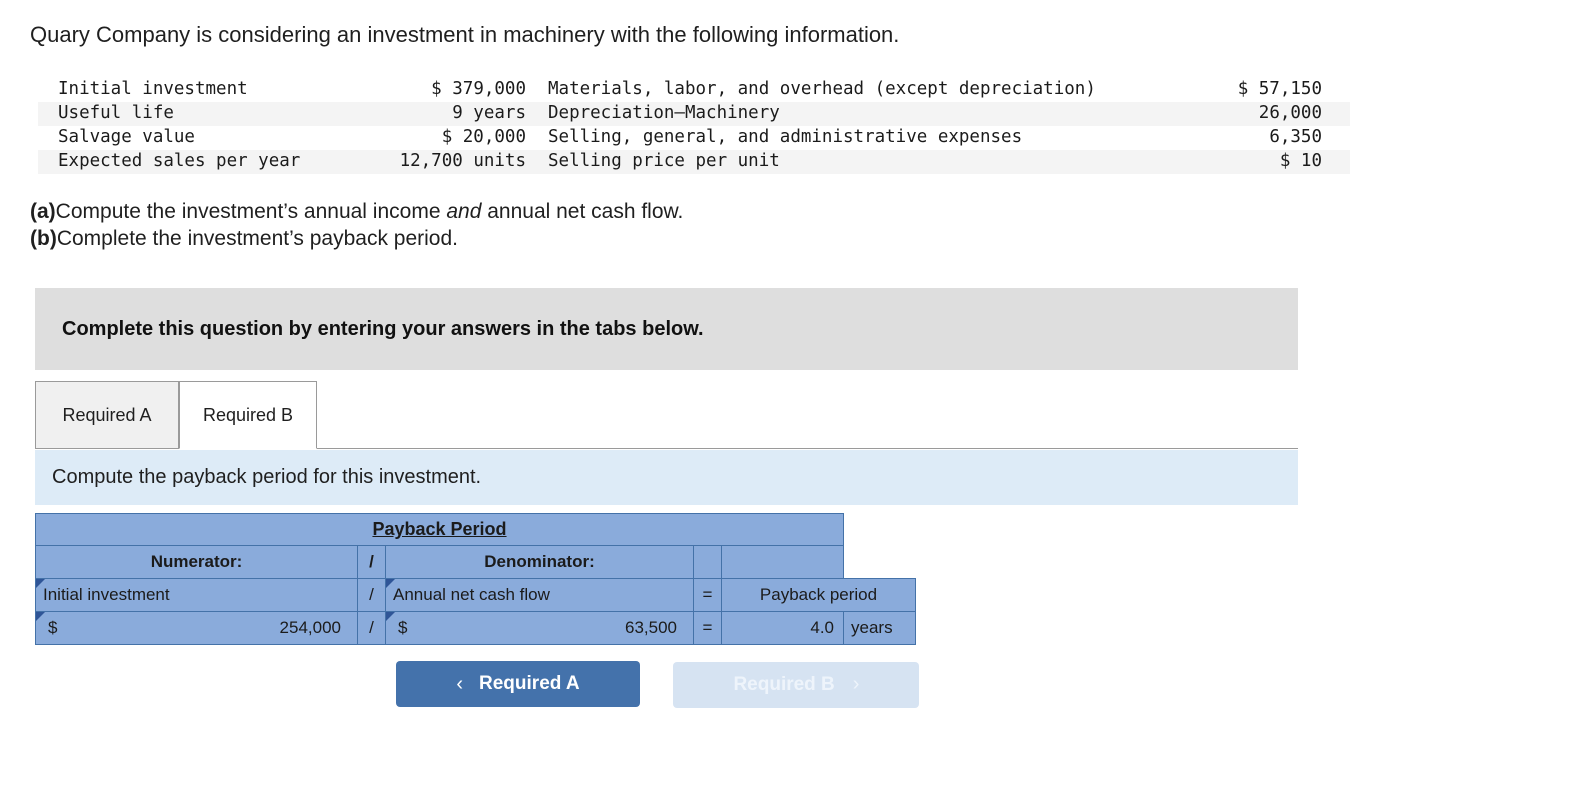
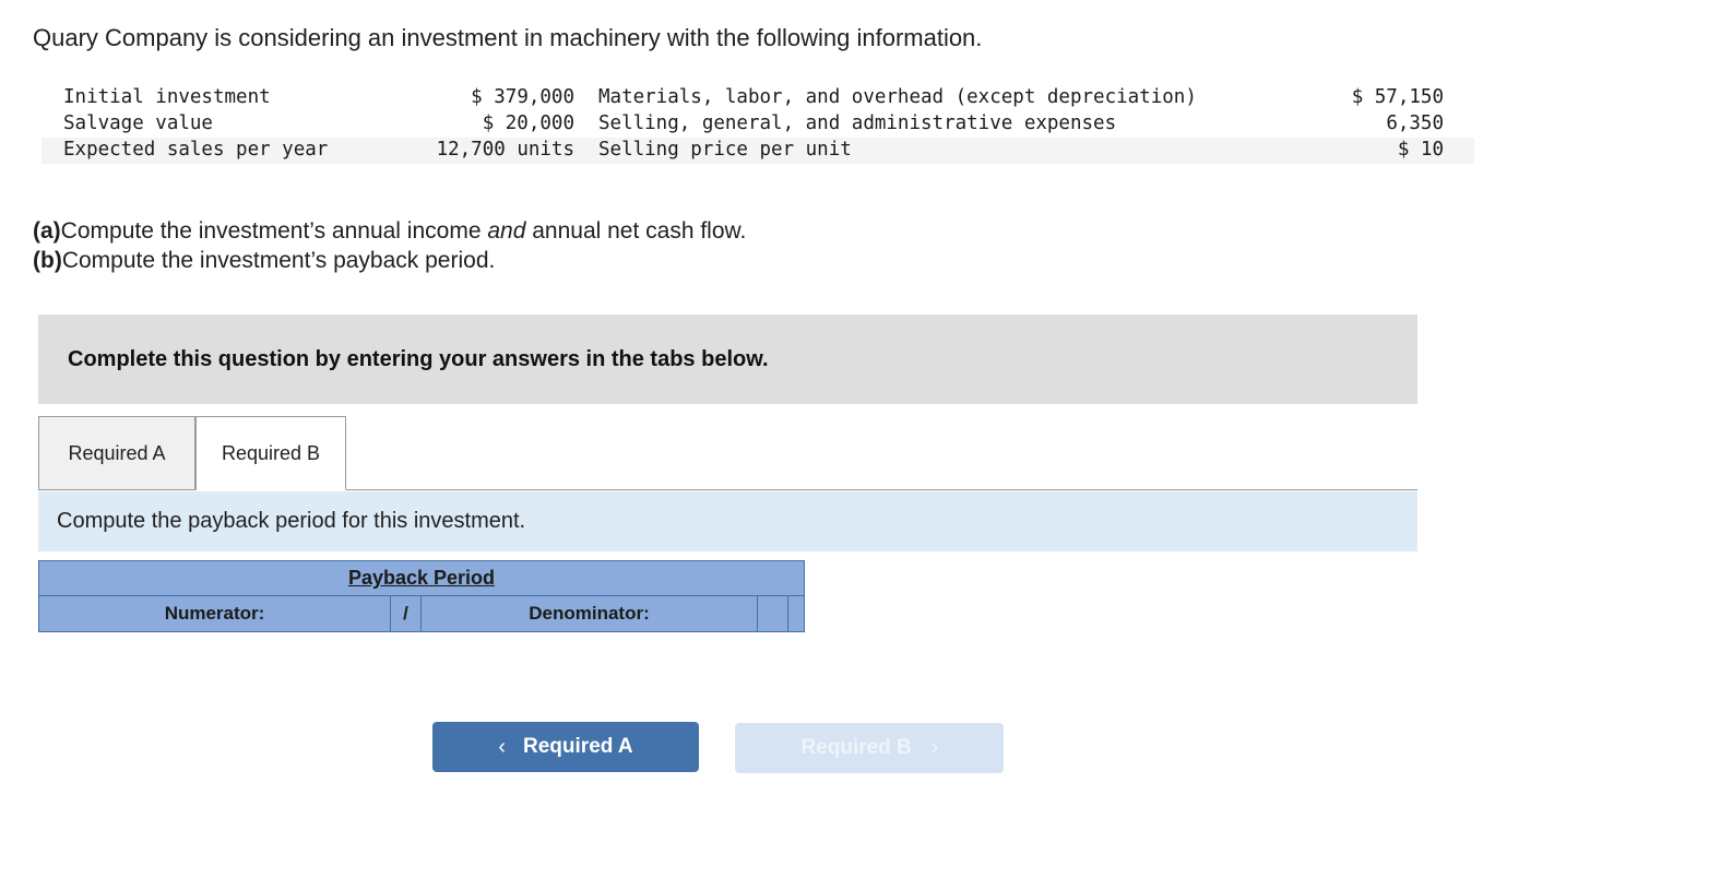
  Quary Company is considering an investment in machinery with the following information.
  Initial investment	$ 379,000	Materials, labor, and overhead (except depreciation)	$ 57,150
- Useful life	9 years	Depreciation—Machinery	26,000
  Salvage value	$ 20,000	Selling, general, and administrative expenses	6,350
  Expected sales per year	12,700 units	Selling price per unit	$ 10
  (a)Compute the investment’s annual income and annual net cash flow.
- (b)Complete the investment’s payback period.
+ (b)Compute the investment’s payback period.
  Complete this question by entering your answers in the tabs below.
  Required A
  Required B
  Compute the payback period for this investment.
  Payback Period
  Numerator:	/	Denominator:
- Initial investment	/	Annual net cash flow	=	Payback period
- $ 254,000	/	$ 63,500	=	4.0	years
  ‹
  Required A
  Required B
  ›
